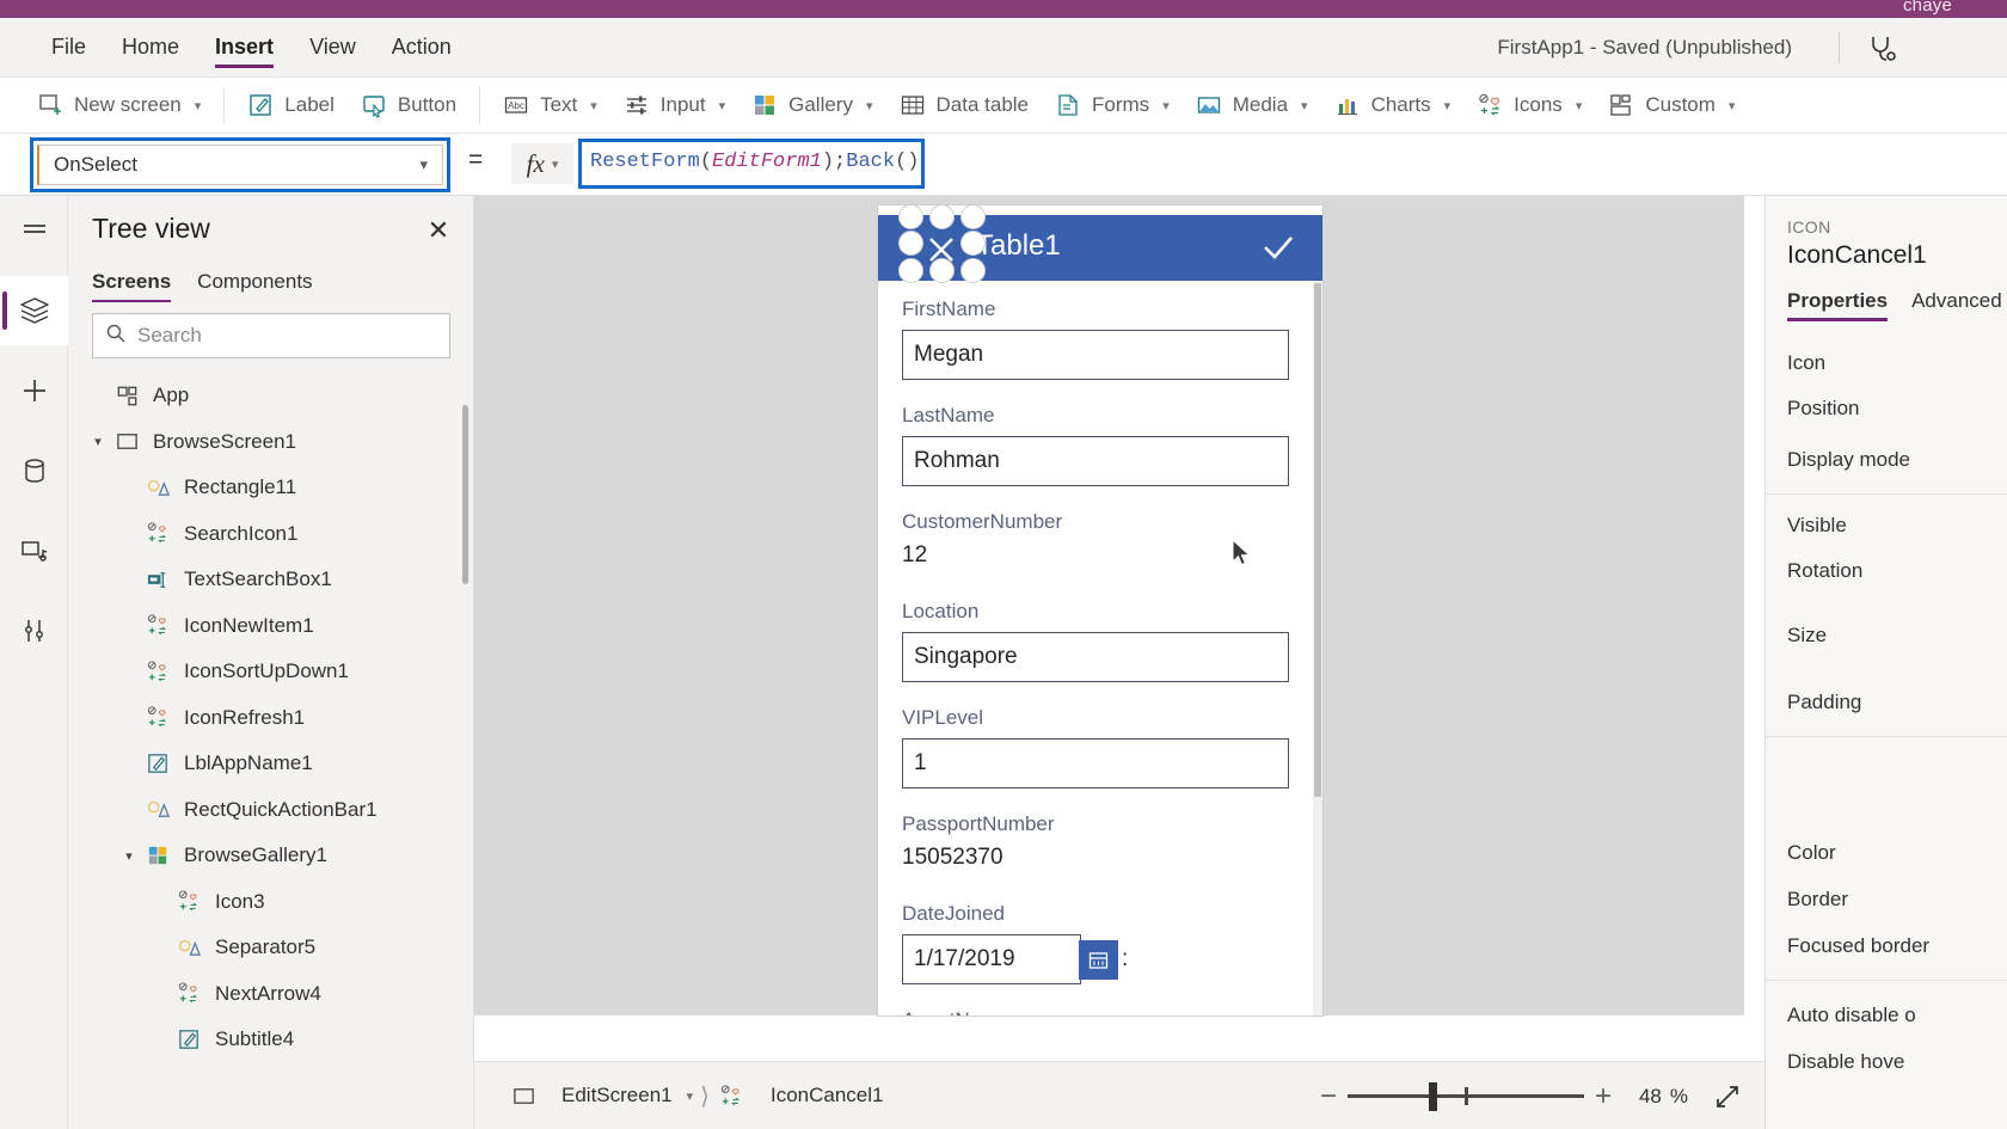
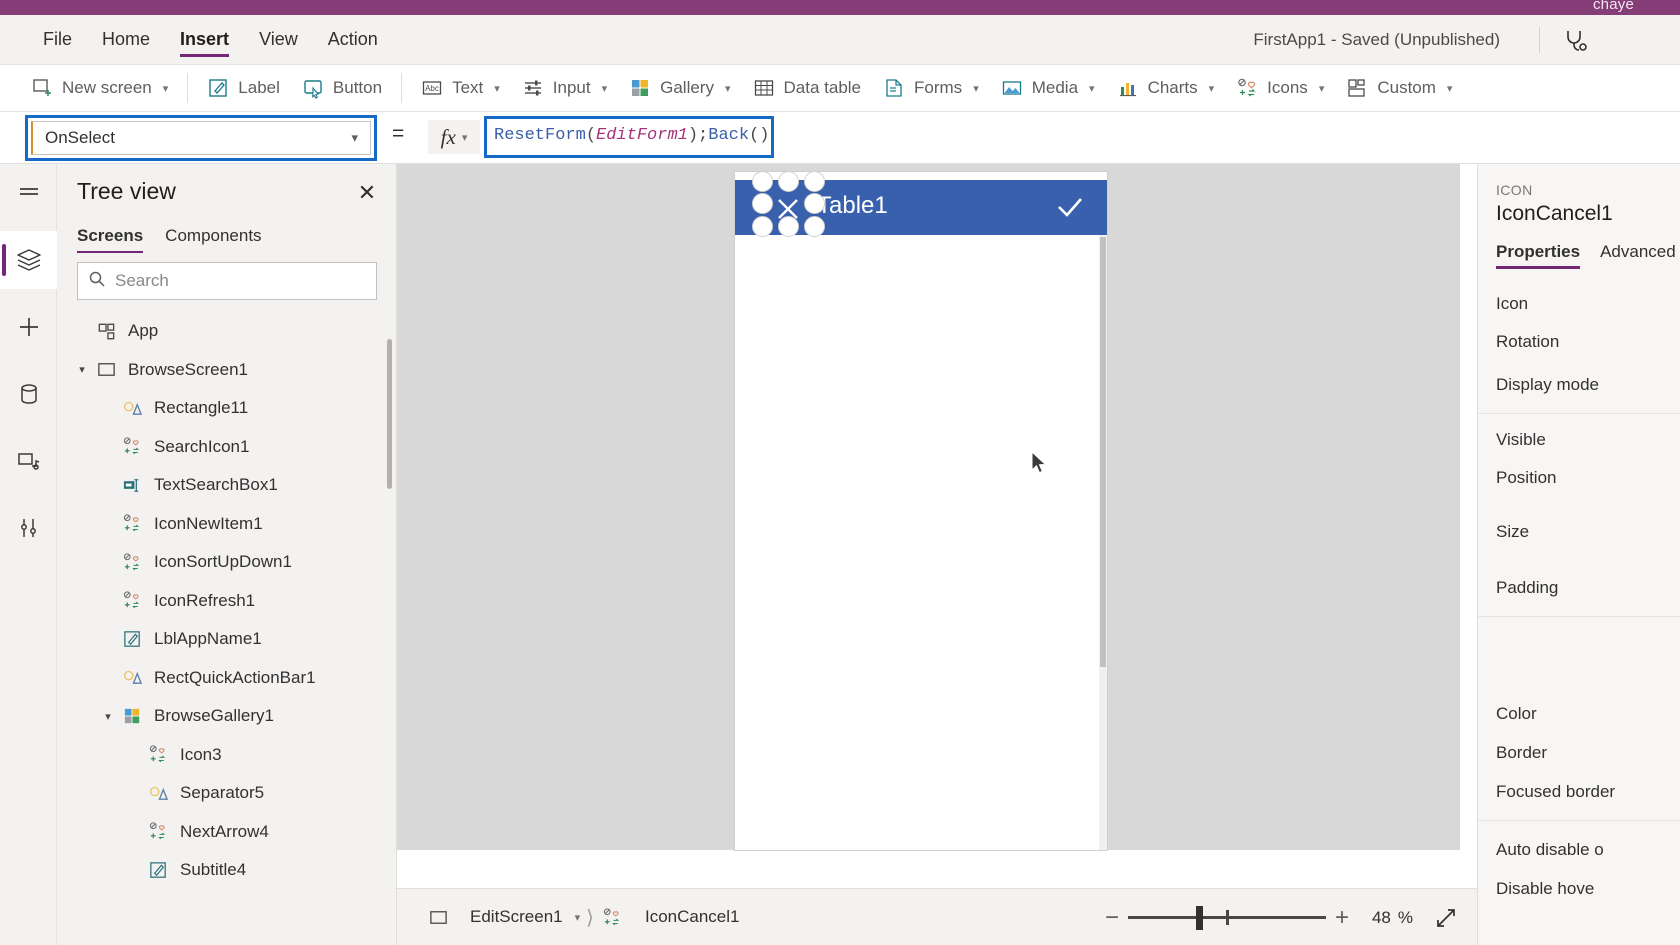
  chaye
  File
  Home
  Insert
  View
  Action
  FirstApp1 - Saved (Unpublished)
  New screen
  ▾
  Label
  Button
  Abc
  Text
  ▾
  Input
  ▾
  Gallery
  ▾
  Data table
  Forms
  ▾
  Media
  ▾
  Charts
  ▾
  Icons
  ▾
  Custom
  ▾
  OnSelect
  ▾
  =
  fx
  ▾
  ResetForm(EditForm1);Back()
  Tree view
  ✕
  Screens
  Components
  Search
  App
  ▾
  BrowseScreen1
  Rectangle11
  SearchIcon1
  TextSearchBox1
  IconNewItem1
  IconSortUpDown1
  IconRefresh1
  LblAppName1
  RectQuickActionBar1
  ▾
  BrowseGallery1
  Icon3
  Separator5
  NextArrow4
  Subtitle4
  able1
- FirstName
- Megan
- LastName
- Rohman
- CustomerNumber
- 12
- Location
- Singapore
- VIPLevel
- 1
- PassportNumber
- 15052370
- DateJoined
- 1/17/2019
- :
  ICON
  IconCancel1
  Properties
  Advanced
  Icon
- Position
+ Rotation
  Display mode
  Visible
- Rotation
+ Position
  Size
  Padding
  Color
  Border
  Focused border
  Auto disable o
  Disable hove
  EditScreen1
  ▾
  ⟩
  IconCancel1
  −
  +
  48
  %
